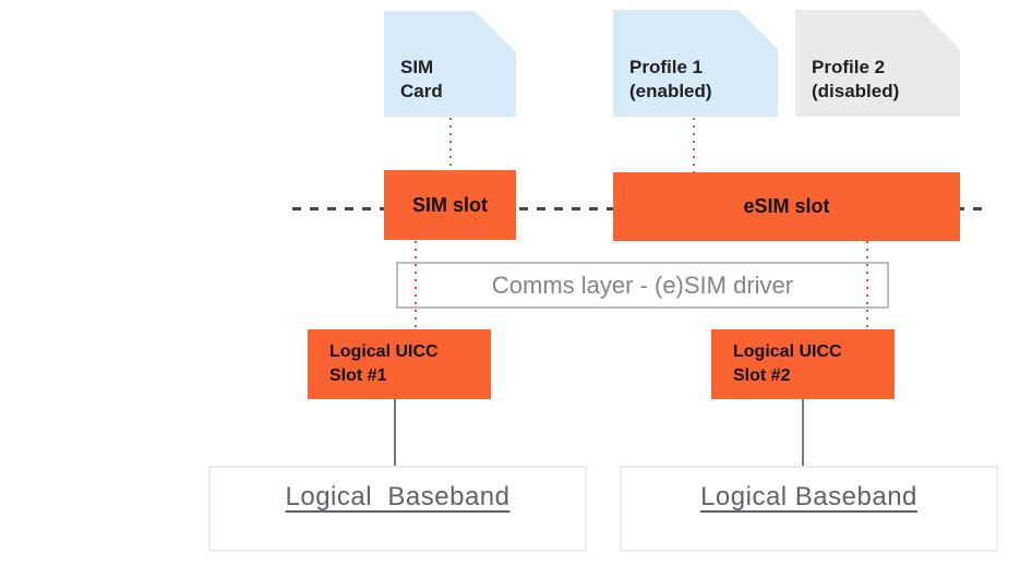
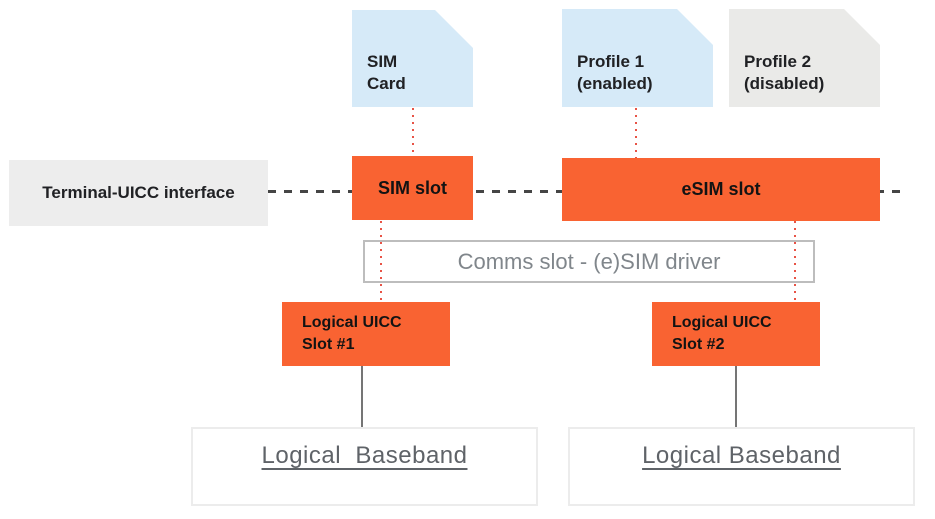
  SIM
  Card
  Profile 1
  (enabled)
  Profile 2
  (disabled)
+ Terminal-UICC interface
  SIM slot
  eSIM slot
- Comms layer - (e)SIM driver
+ Comms slot - (e)SIM driver
  Logical UICC
  Slot #1
  Logical UICC
  Slot #2
  Logical Baseband
  Logical Baseband
